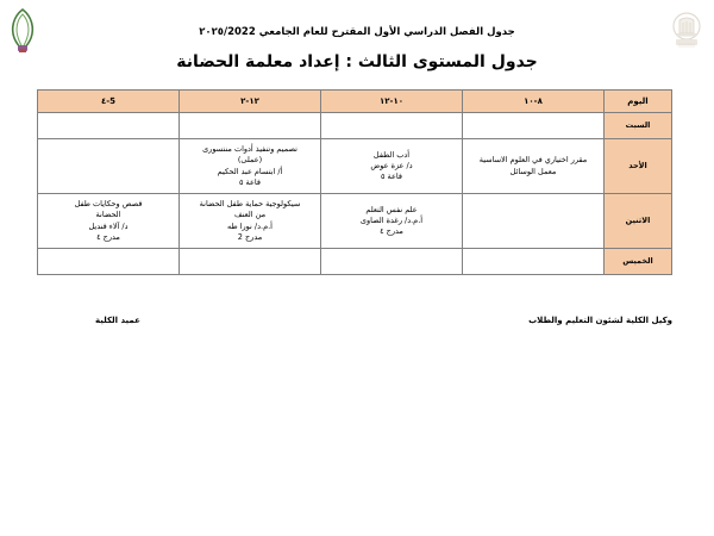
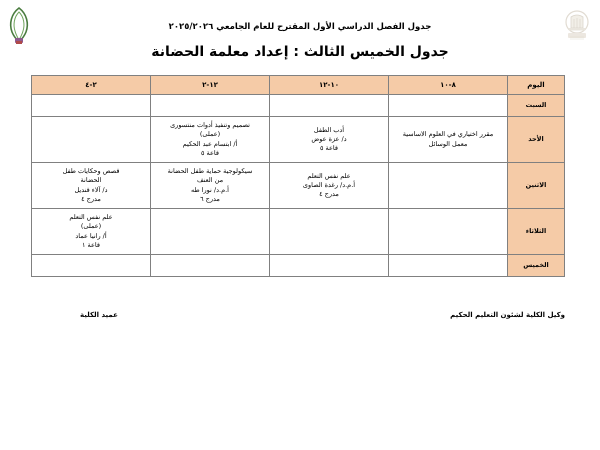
- جدول الفصل الدراسي الأول المقترح للعام الجامعي ٢٠٢٥/2022
+ جدول الفصل الدراسي الأول المقترح للعام الجامعي ٢٠٢٥/٢٠٢٦
- جدول المستوى الثالث : إعداد معلمة الحضانة
+ جدول الخميس الثالث : إعداد معلمة الحضانة
- اليوم	٨-١٠	١٠-١٢	١٢-٢	5-٤
+ اليوم	٨-١٠	١٠-١٢	١٢-٢	٢-٤
  السبت
  الأحد	مقرر اختياري في العلوم الاساسيةمعمل الوسائل	أدب الطفلد/ عزة عوضقاعة ٥	تصميم وتنفيذ أدوات منتسورى(عملى)أ/ ابتسام عبد الحكيمقاعة ٥
- الاثنين		علم نفس التعلمأ.م.د/ رغدة الصاوىمدرج ٤	سيكولوجية حماية طفل الحضانةمن العنفأ.م.د/ نورا طهمدرج 2	قصص وحكايات طفلالحضانةد/ آلاء قنديلمدرج ٤
+ الاثنين		علم نفس التعلمأ.م.د/ رغدة الصاوىمدرج ٤	سيكولوجية حماية طفل الحضانةمن العنفأ.م.د/ نورا طهمدرج ٦	قصص وحكايات طفلالحضانةد/ آلاء قنديلمدرج ٤
+ الثلاثاء				علم نفس التعلم(عملى)أ/ رانيا عمادقاعة ١
  الخميس
- وكيل الكلية لشئون التعليم والطلاب
+ وكيل الكلية لشئون التعليم الحكيم
  عميد الكلية
